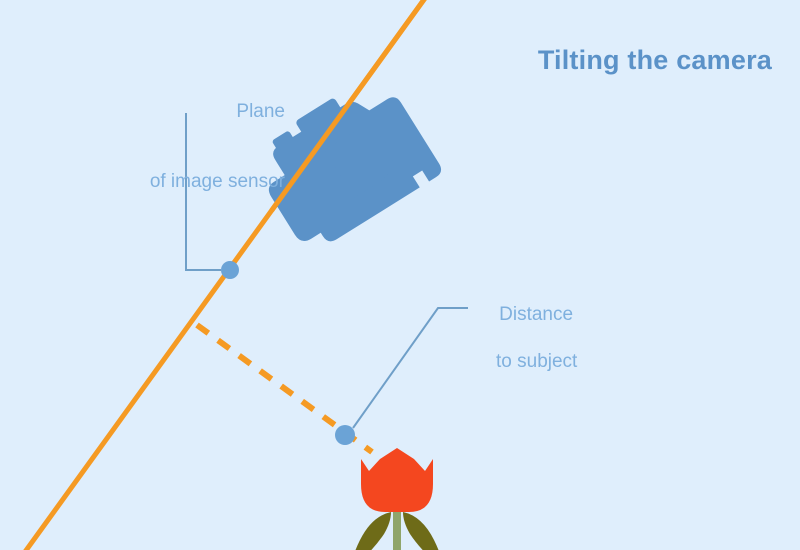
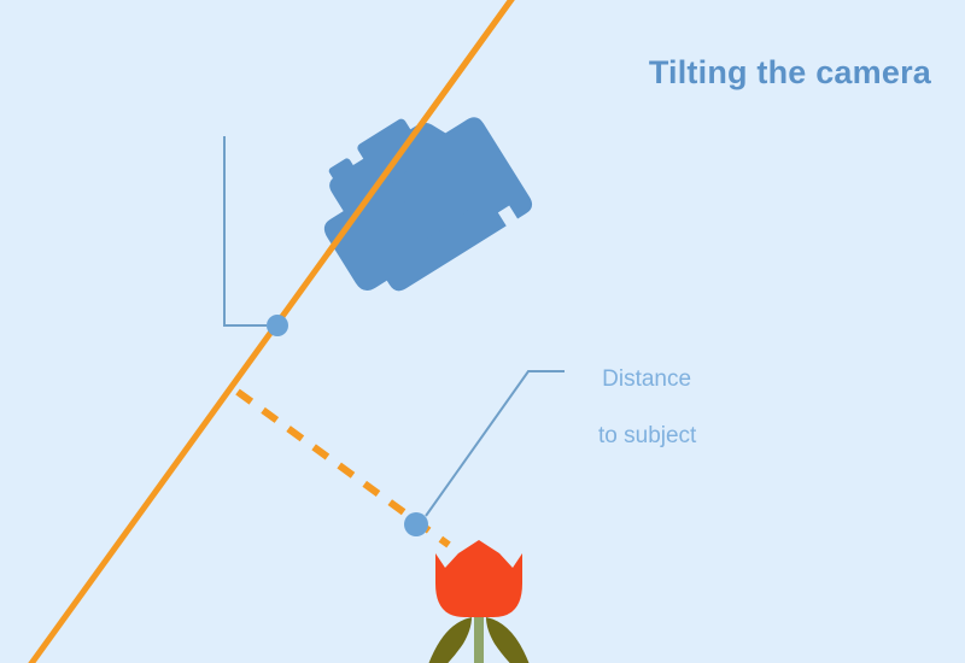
  Tilting the camera
- Plane
- of image sensor
  Distance
  to subject
